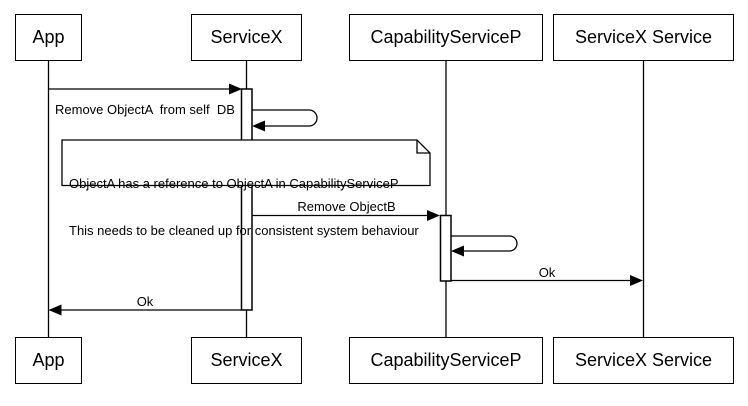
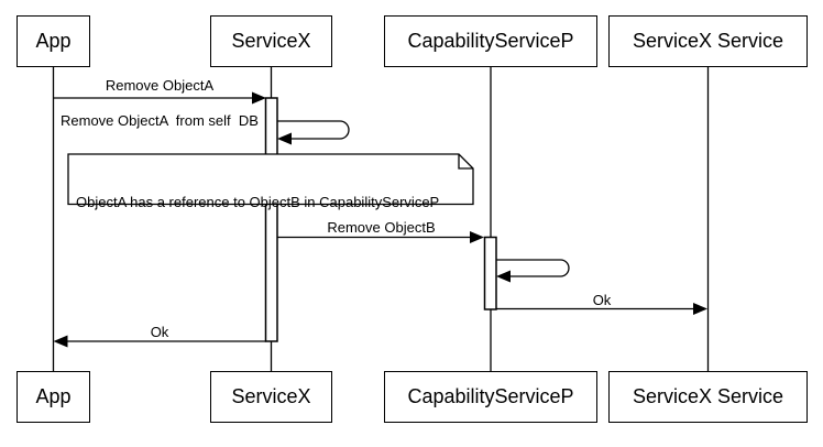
  App
  ServiceX
  CapabilityServiceP
  ServiceX Service
  App
  ServiceX
  CapabilityServiceP
  ServiceX Service
+ Remove ObjectA
  Remove ObjectA from self DB
  Remove ObjectB
  Ok
  Ok
- ObjectA has a reference to ObjectA in CapabilityServiceP
+ ObjectA has a reference to ObjectB in CapabilityServiceP
- This needs to be cleaned up for consistent system behaviour
